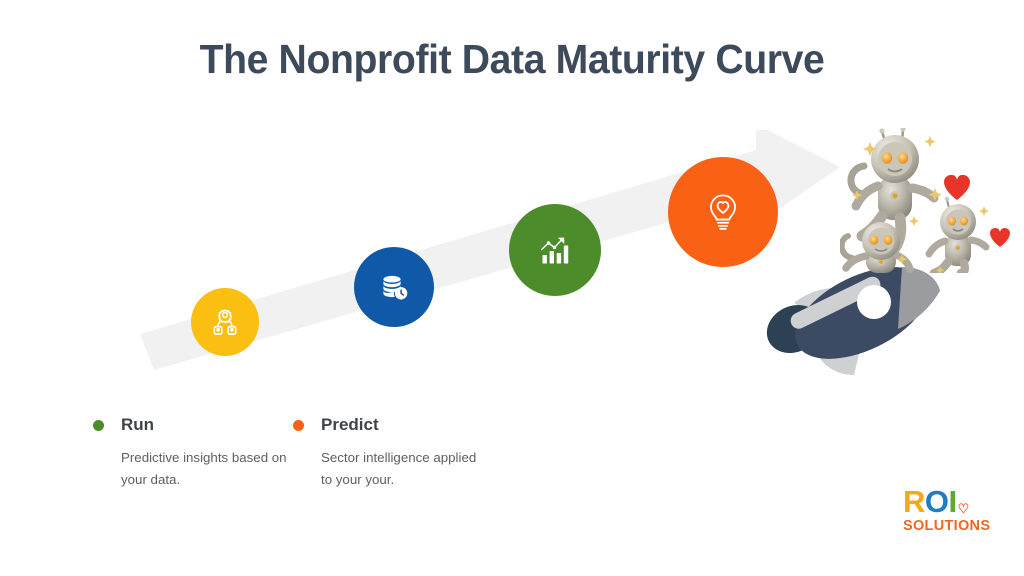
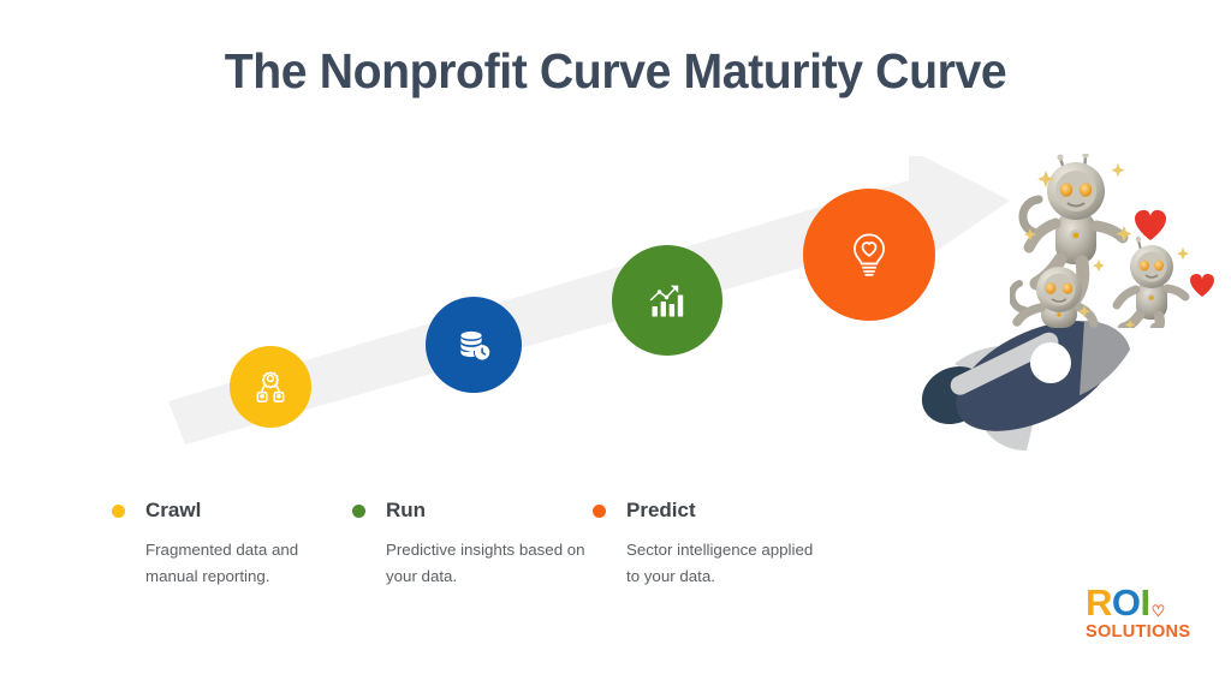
- The Nonprofit Data Maturity Curve
+ The Nonprofit Curve Maturity Curve
+ Crawl
+ Fragmented data and manual reporting.
  Run
  Predictive insights based on your data.
  Predict
- Sector intelligence applied to your your.
+ Sector intelligence applied to your data.
  R
  O
  I
  ♡
  SOLUTIONS
